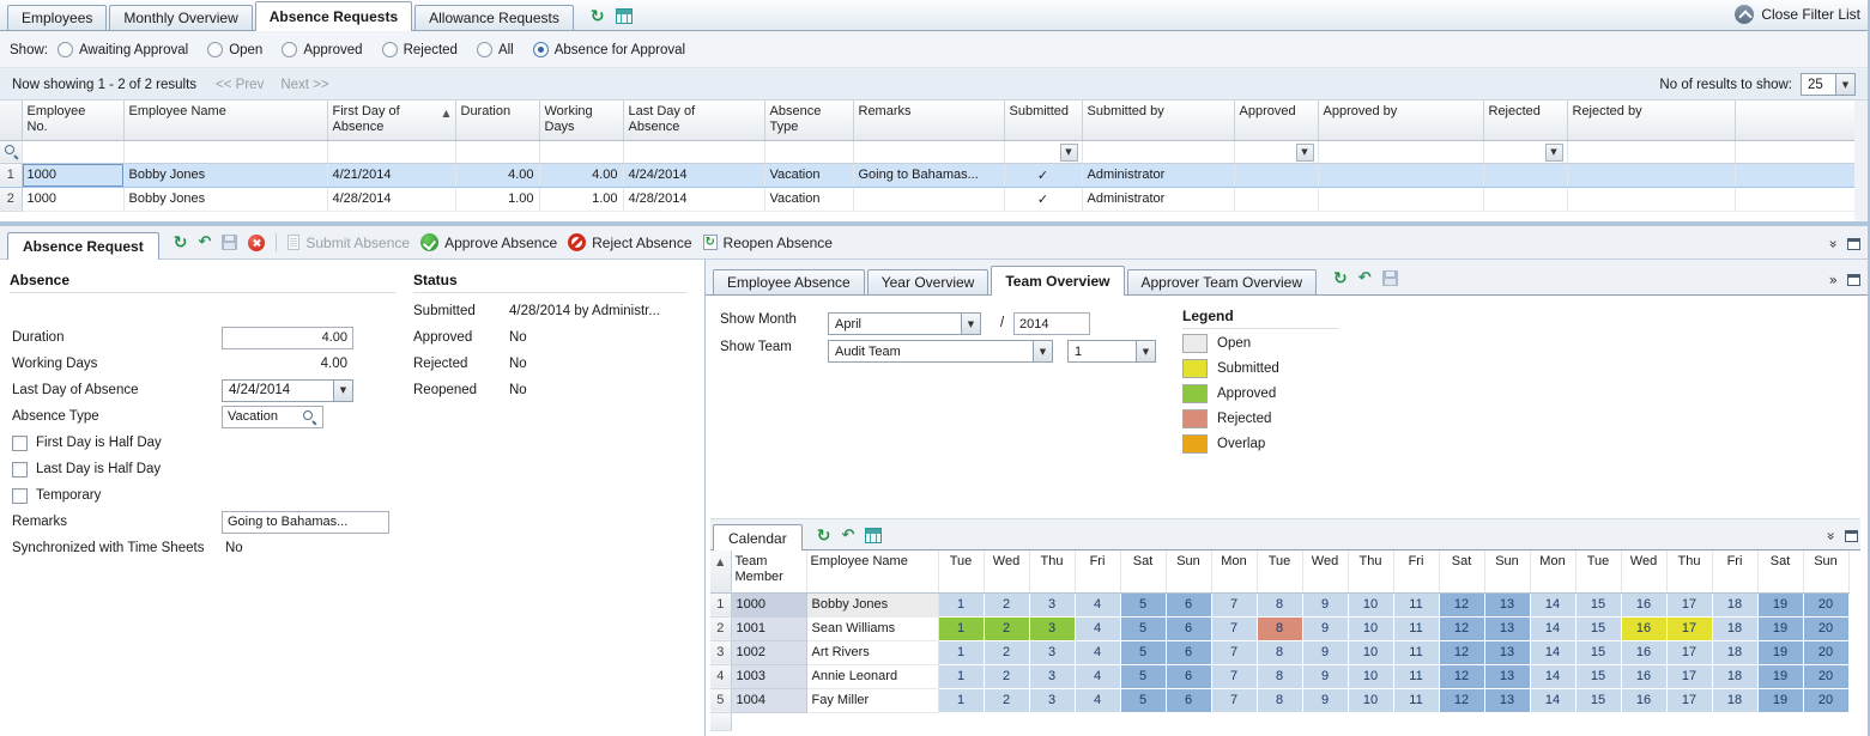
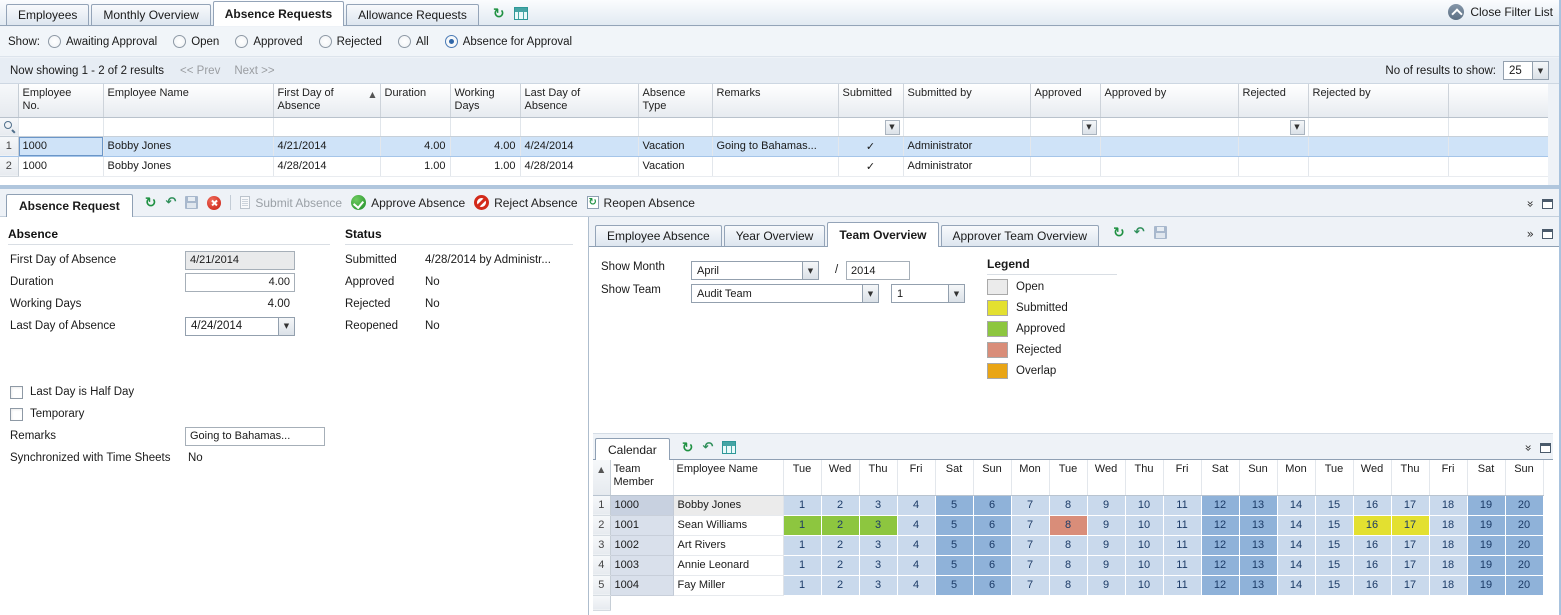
  Employees
  Monthly Overview
  Absence Requests
  Allowance Requests
  ↻
  Close Filter List
  Show:
  Awaiting Approval
  Open
  Approved
  Rejected
  All
  Absence for Approval
  Now showing 1 - 2 of 2 results
  << Prev
  Next >>
  No of results to show:
  25
  ▼
  	Employee No.	Employee Name	First Day of Absence▲	Duration	Working Days	Last Day of Absence	Absence Type	Remarks	Submitted	Submitted by	Approved	Approved by	Rejected	Rejected by
  									▼		▼		▼
  1	1000	Bobby Jones	4/21/2014	4.00	4.00	4/24/2014	Vacation	Going to Bahamas...	✓	Administrator
  2	1000	Bobby Jones	4/28/2014	1.00	1.00	4/28/2014	Vacation		✓	Administrator
  Absence Request
  ↻
  ↶
  Submit Absence
  Approve Absence
  Reject Absence
  Reopen Absence
  Absence
+ First Day of Absence
+ 4/21/2014
  Duration
  4.00
  Working Days
  4.00
  Last Day of Absence
  4/24/2014
  ▼
- Absence Type
- Vacation
- First Day is Half Day
  Last Day is Half Day
  Temporary
  Remarks
  Going to Bahamas...
  Synchronized with Time Sheets
  No
  Status
  Submitted
  4/28/2014 by Administr...
  Approved
  No
  Rejected
  No
  Reopened
  No
  Employee Absence
  Year Overview
  Team Overview
  Approver Team Overview
  ↻
  ↶
  »
  Show Month
  April
  ▼
  /
  2014
  Show Team
  Audit Team
  ▼
  1
  ▼
  Legend
  Open
  Submitted
  Approved
  Rejected
  Overlap
  Calendar
  ↻
  ↶
  ▲	Team Member	Employee Name	Tue	Wed	Thu	Fri	Sat	Sun	Mon	Tue	Wed	Thu	Fri	Sat	Sun	Mon	Tue	Wed	Thu	Fri	Sat	Sun
  1	1000	Bobby Jones	1	2	3	4	5	6	7	8	9	10	11	12	13	14	15	16	17	18	19	20
  2	1001	Sean Williams	1	2	3	4	5	6	7	8	9	10	11	12	13	14	15	16	17	18	19	20
  3	1002	Art Rivers	1	2	3	4	5	6	7	8	9	10	11	12	13	14	15	16	17	18	19	20
  4	1003	Annie Leonard	1	2	3	4	5	6	7	8	9	10	11	12	13	14	15	16	17	18	19	20
  5	1004	Fay Miller	1	2	3	4	5	6	7	8	9	10	11	12	13	14	15	16	17	18	19	20
